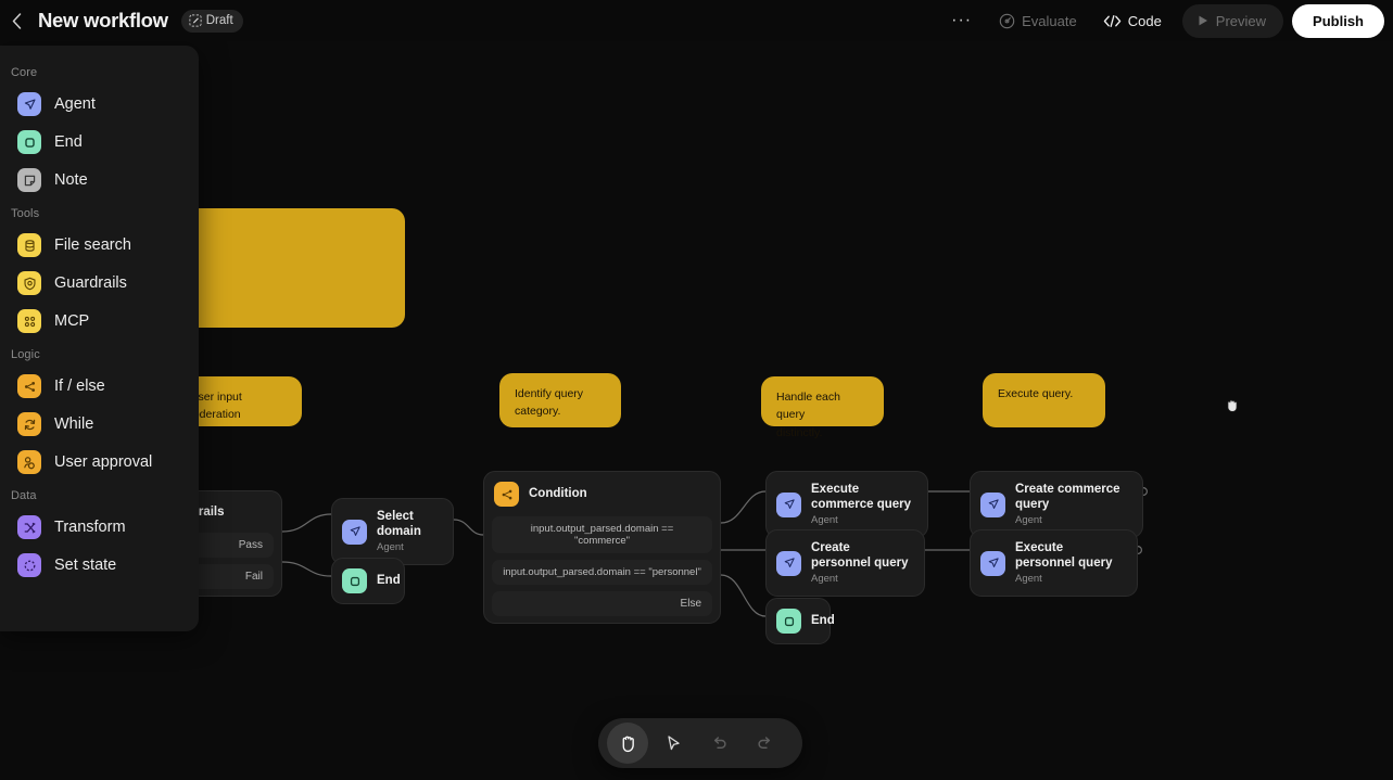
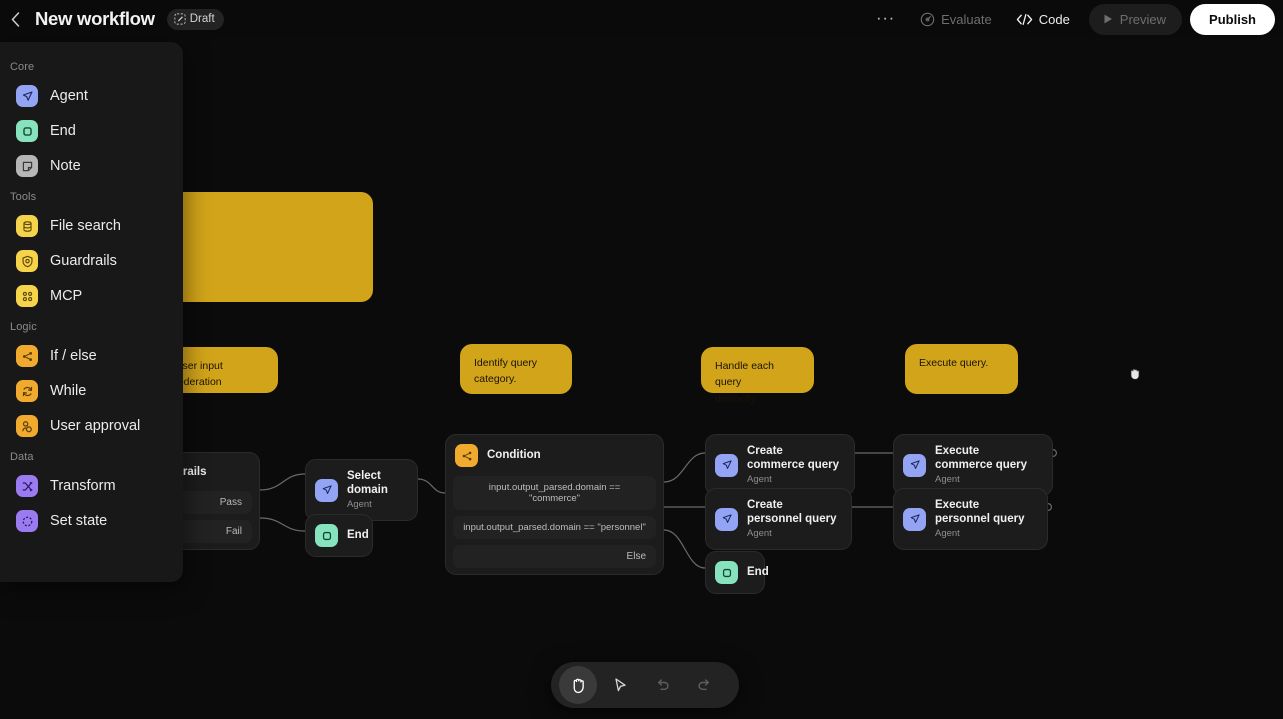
  New workflow
  Draft
  ···
  Evaluate
  Code
  Preview
  Publish
  Identify query category.
  Handle each query
  distinctly.
  Execute query.
  Pass
  Fail
  Select domain
  Agent
  End
  Condition
  input.output_parsed.domain == "commerce"
  input.output_parsed.domain == "personnel"
  Else
- Execute commerce query
+ Create commerce query
  Agent
- Create commerce query
+ Execute commerce query
  Agent
  Create personnel query
  Agent
  Execute personnel query
  Agent
  End
  Core
  Agent
  End
  Note
  Tools
  File search
  Guardrails
  MCP
  Logic
  If / else
  While
  User approval
  Data
  Transform
  Set state
